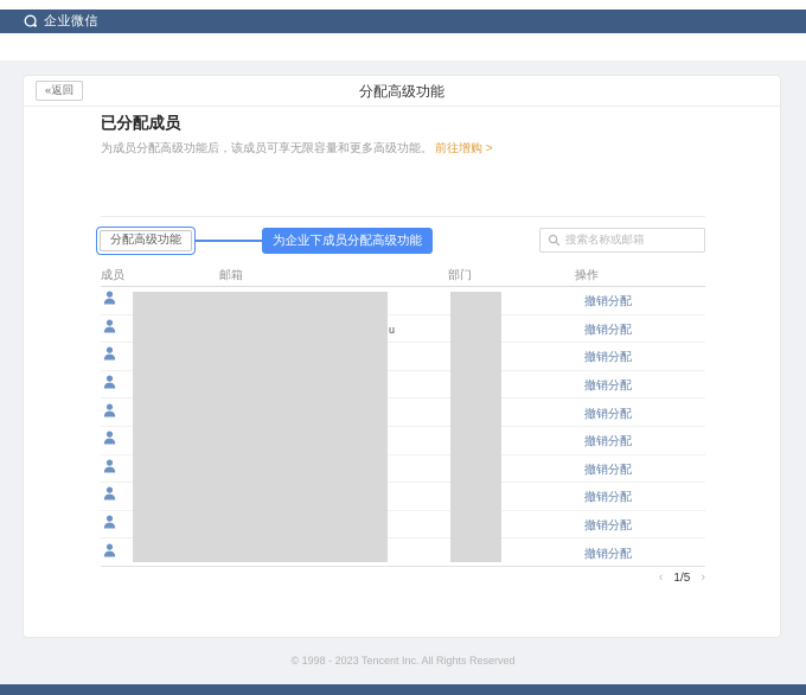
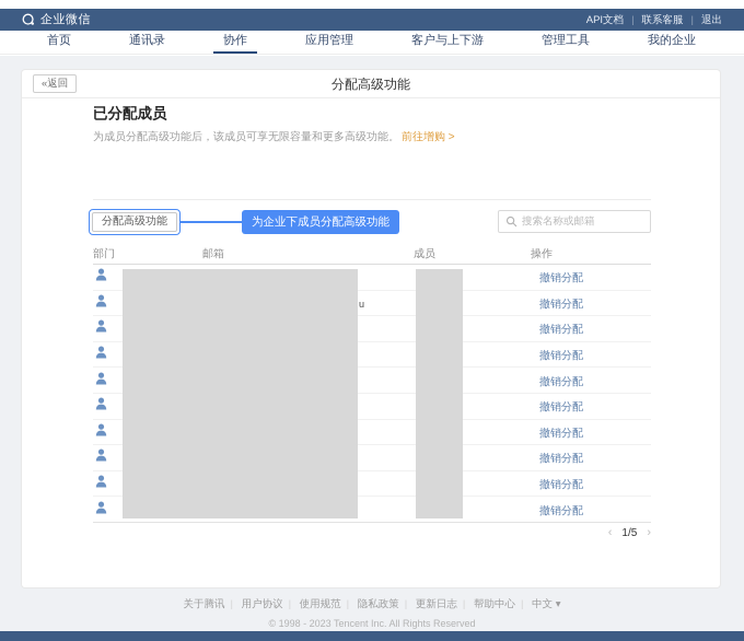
  企业微信
+ API文档
+ 联系客服
+ 退出
+ 首页
+ 通讯录
+ 协作
+ 应用管理
+ 客户与上下游
+ 管理工具
+ 我的企业
  «返回
  分配高级功能
  已分配成员
  为成员分配高级功能后，该成员可享无限容量和更多高级功能。 前往增购 >
  分配高级功能
  为企业下成员分配高级功能
  搜索名称或邮箱
- 成员
+ 部门
  邮箱
- 部门
+ 成员
  操作
  撤销分配
  u
  撤销分配
  撤销分配
  撤销分配
  撤销分配
  撤销分配
  撤销分配
  撤销分配
  撤销分配
  撤销分配
  ‹
  1/5
  ›
+ 关于腾讯 用户协议 使用规范 隐私政策 更新日志 帮助中心 中文 ▾
  © 1998 - 2023 Tencent Inc. All Rights Reserved
